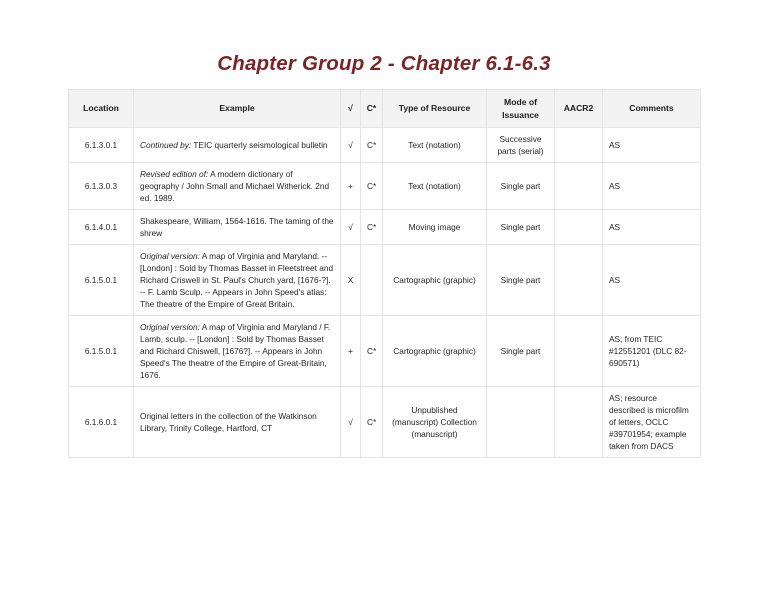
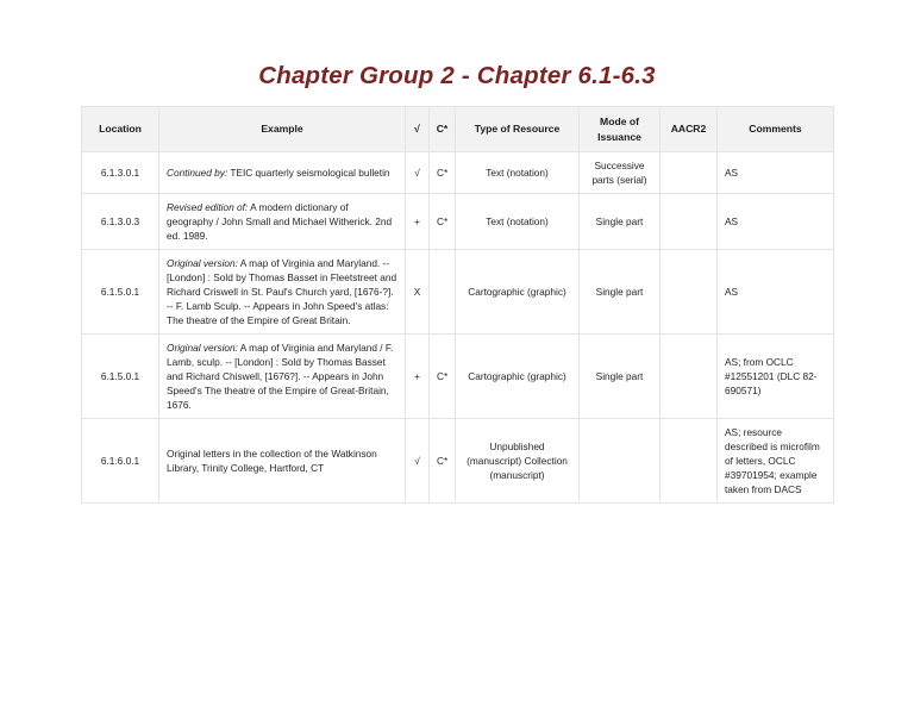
  Chapter Group 2 - Chapter 6.1-6.3
  Location	Example	√	C*	Type of Resource	Mode of Issuance	AACR2	Comments
  6.1.3.0.1	Continued by: TEIC quarterly seismological bulletin	√	C*	Text (notation)	Successive parts (serial)		AS
  6.1.3.0.3	Revised edition of: A modern dictionary of geography / John Small and Michael Witherick. 2nd ed. 1989.	+	C*	Text (notation)	Single part		AS
- 6.1.4.0.1	Shakespeare, William, 1564-1616. The taming of the shrew	√	C*	Moving image	Single part		AS
  6.1.5.0.1	Original version: A map of Virginia and Maryland. -- [London] : Sold by Thomas Basset in Fleetstreet and Richard Criswell in St. Paul's Church yard, [1676-?]. -- F. Lamb Sculp. -- Appears in John Speed's atlas: The theatre of the Empire of Great Britain.	X		Cartographic (graphic)	Single part		AS
- 6.1.5.0.1	Original version: A map of Virginia and Maryland / F. Lamb, sculp. -- [London] : Sold by Thomas Basset and Richard Chiswell, [1676?]. -- Appears in John Speed's The theatre of the Empire of Great-Britain, 1676.	+	C*	Cartographic (graphic)	Single part		AS; from TEIC #12551201 (DLC 82-690571)
+ 6.1.5.0.1	Original version: A map of Virginia and Maryland / F. Lamb, sculp. -- [London] : Sold by Thomas Basset and Richard Chiswell, [1676?]. -- Appears in John Speed's The theatre of the Empire of Great-Britain, 1676.	+	C*	Cartographic (graphic)	Single part		AS; from OCLC #12551201 (DLC 82-690571)
  6.1.6.0.1	Original letters in the collection of the Watkinson Library, Trinity College, Hartford, CT	√	C*	Unpublished (manuscript) Collection (manuscript)			AS; resource described is microfilm of letters, OCLC #39701954; example taken from DACS
